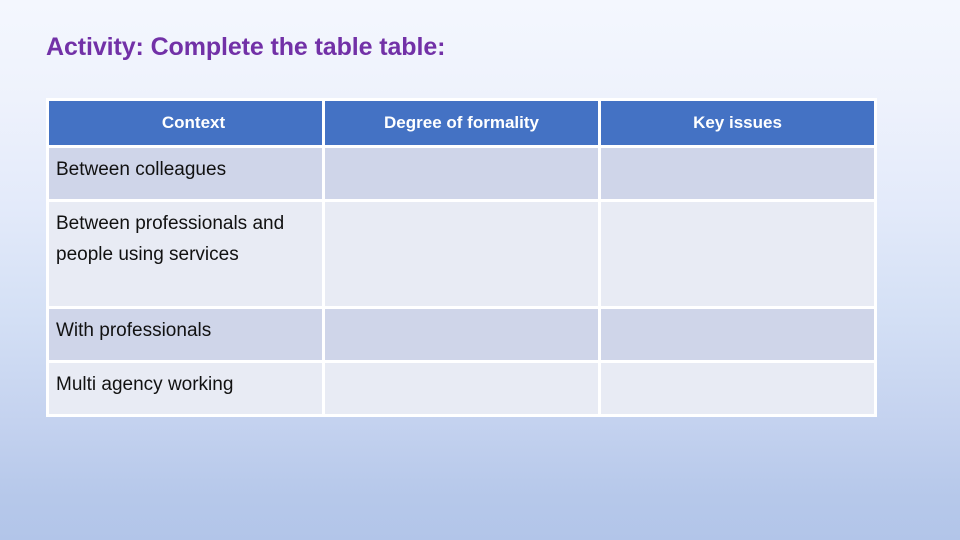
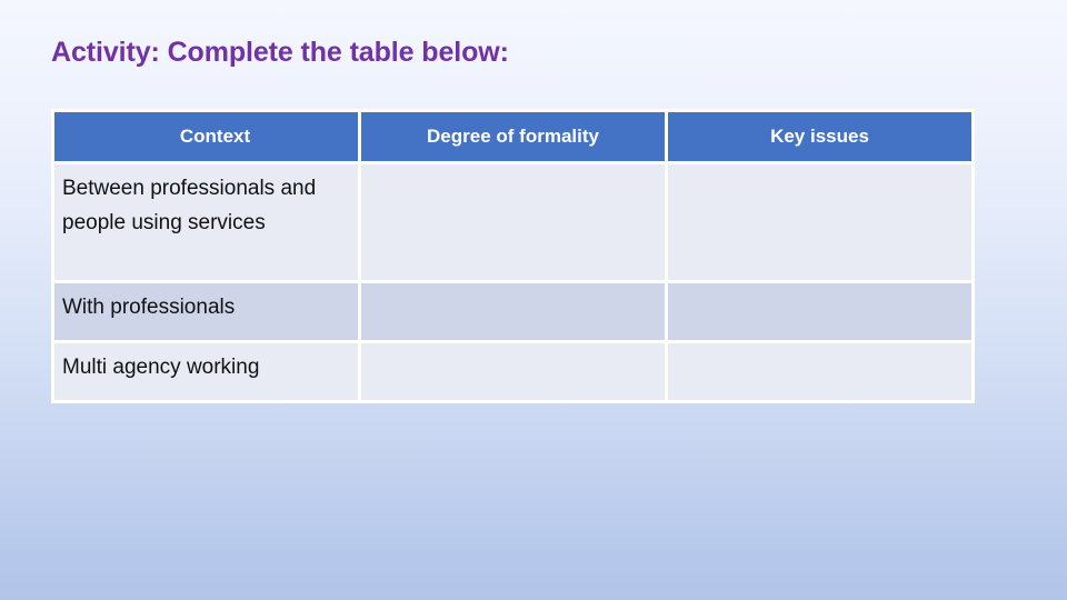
- Activity: Complete the table table:
+ Activity: Complete the table below:
  Context	Degree of formality	Key issues
- Between colleagues
  Between professionals and people using services
  With professionals
  Multi agency working
